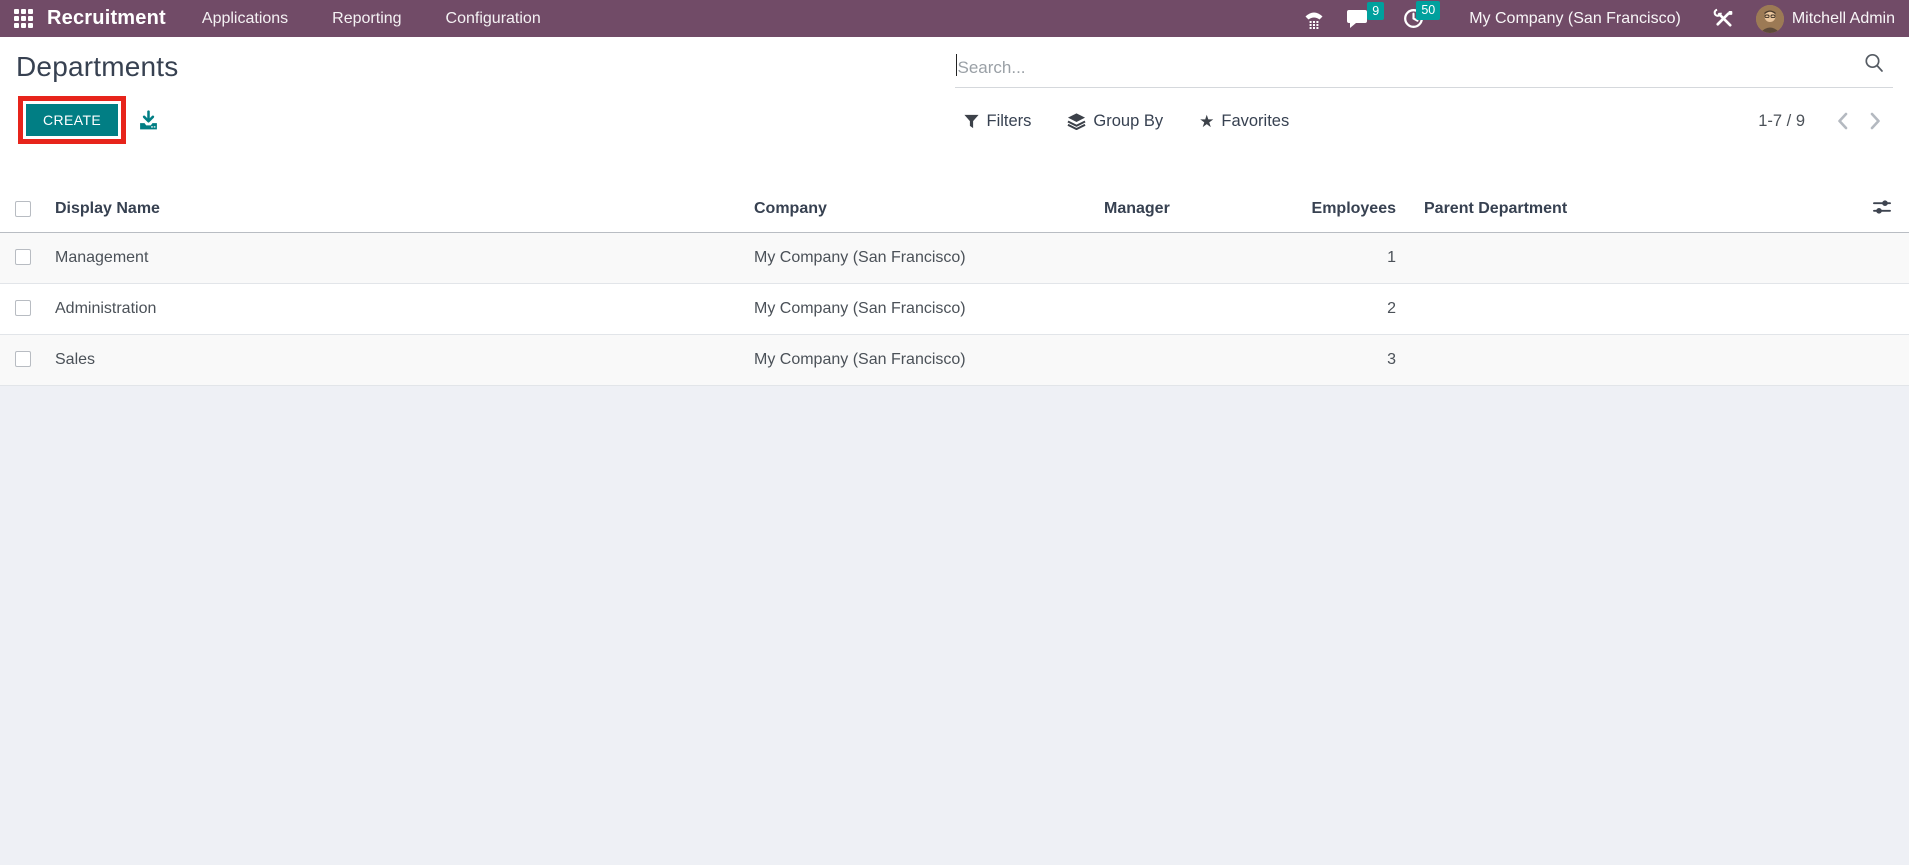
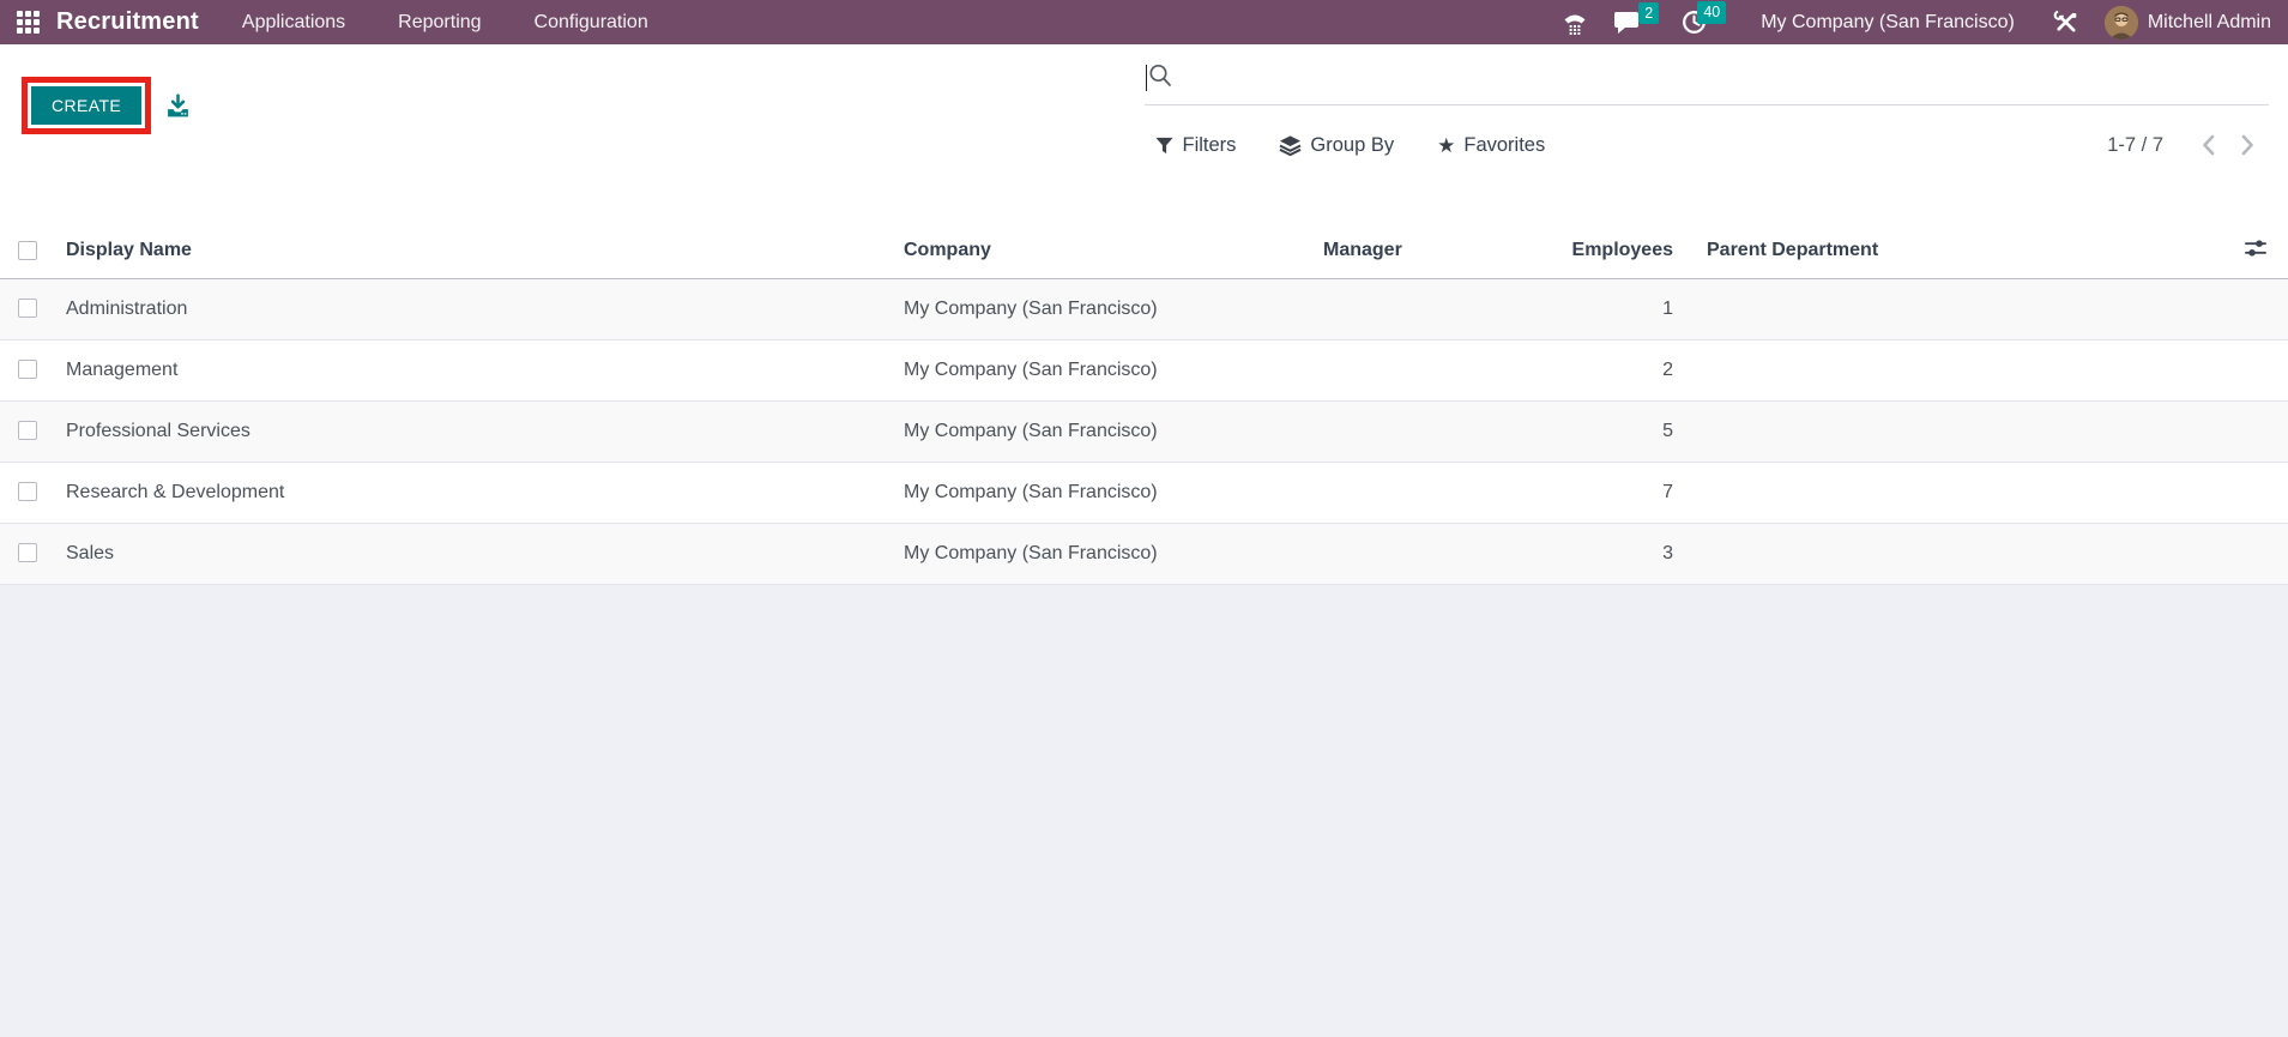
  Recruitment
  Applications
  Reporting
  Configuration
- 9
+ 2
- 50
+ 40
  My Company (San Francisco)
  Mitchell Admin
- Departments
  CREATE
- Search...
  Filters
  Group By
  ★
  Favorites
- 1-7 / 9
+ 1-7 / 7
  	Display Name	Company	Manager	Employees	Parent Department
- 	Management	My Company (San Francisco)		1
+ 	Administration	My Company (San Francisco)		1
- 	Administration	My Company (San Francisco)		2
+ 	Management	My Company (San Francisco)		2
+ 	Professional Services	My Company (San Francisco)		5
+ 	Research & Development	My Company (San Francisco)		7
  	Sales	My Company (San Francisco)		3
